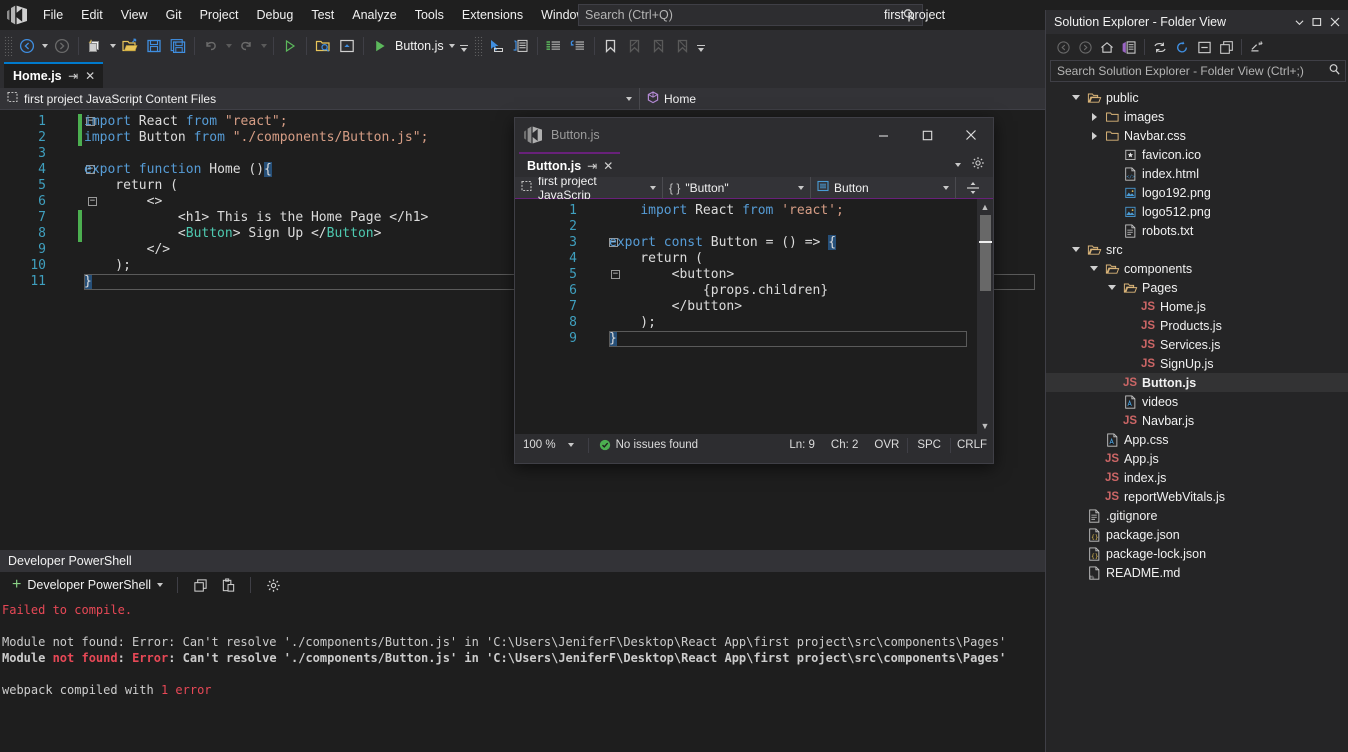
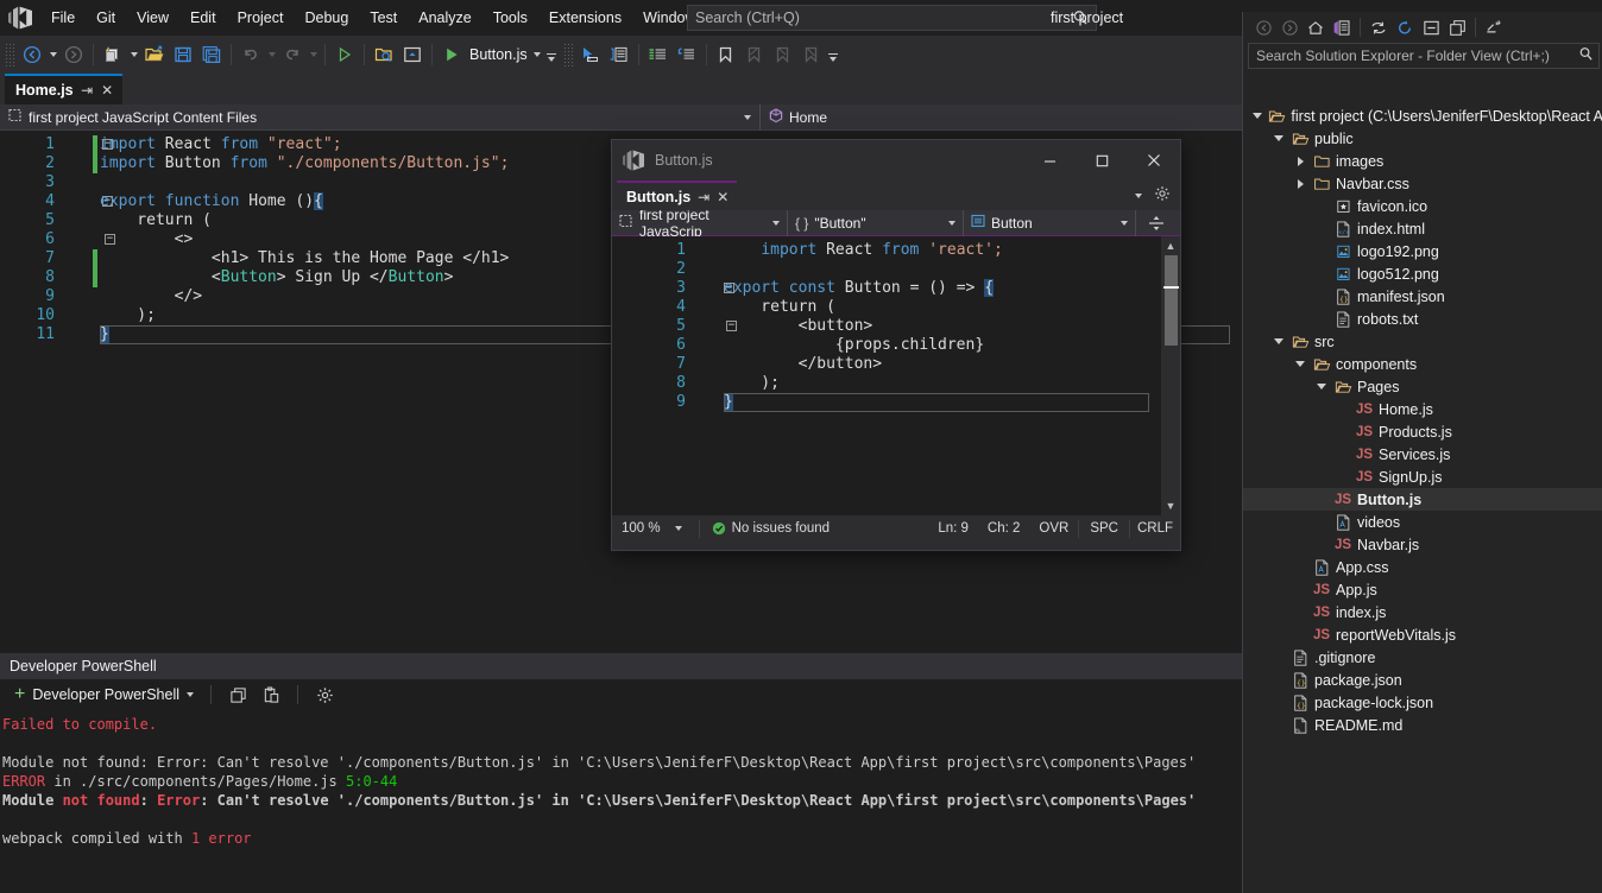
  File
- Edit
+ Git
  View
- Git
+ Edit
  Project
  Debug
  Test
  Analyze
  Tools
  Extensions
  Windo
  Search (Ctrl+Q)
  first project
  Button.js
  Home.js
  ⇥
  ✕
  first project JavaScript Content Files
  Home
  1
  −
  import React from "react";
  2
  import Button from "./components/Button.js";
  3
  4
  −
  export function Home (){
  5
  return (
  6
  −
  <>
  7
  <h1> This is the Home Page </h1>
  8
  <Button> Sign Up </Button>
  9
  </>
  10
  );
  11
  }
  Button.js
  Button.js
  ⇥
  ✕
  first project JavaScrip
  { }
  "Button"
  Button
  ▲
  ▼
  1
  import React from 'react';
  2
  3
  −
  export const Button = () => {
  4
  return (
  5
  −
  <button>
  6
  {props.children}
  7
  </button>
  8
  );
  9
  }
  100 %
  No issues found
  Ln: 9
  Ch: 2
  OVR
  SPC
  CRLF
  Developer PowerShell
  +
  Developer PowerShell
  Failed to compile.
  Module not found: Error: Can't resolve './components/Button.js' in 'C:\Users\JeniferF\Desktop\React App\first project\src\components\Pages'
+ ERROR in ./src/components/Pages/Home.js 5:0-44
  Module not found: Error: Can't resolve './components/Button.js' in 'C:\Users\JeniferF\Desktop\React App\first project\src\components\Pages'
  webpack compiled with 1 error
- Solution Explorer - Folder View
  Search Solution Explorer - Folder View (Ctrl+;)
+ first project (C:\Users\JeniferF\Desktop\React A
  public
  images
  Navbar.css
  favicon.ico
  index.html
  logo192.png
  logo512.png
+ manifest.json
  robots.txt
  src
  components
  Pages
  JS
  Home.js
  JS
  Products.js
  JS
  Services.js
  JS
  SignUp.js
  JS
  Button.js
  videos
  JS
  Navbar.js
  App.css
  JS
  App.js
  JS
  index.js
  JS
  reportWebVitals.js
  .gitignore
  package.json
  package-lock.json
  README.md
